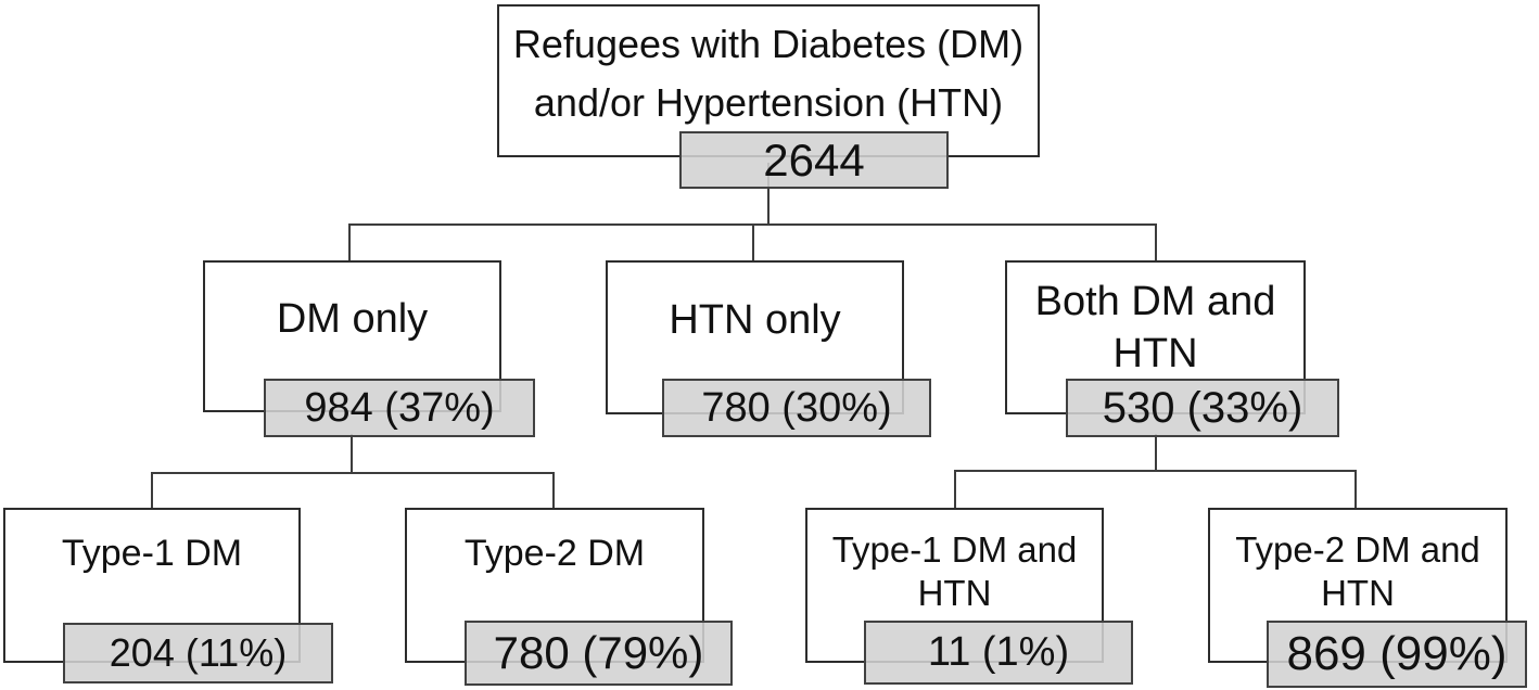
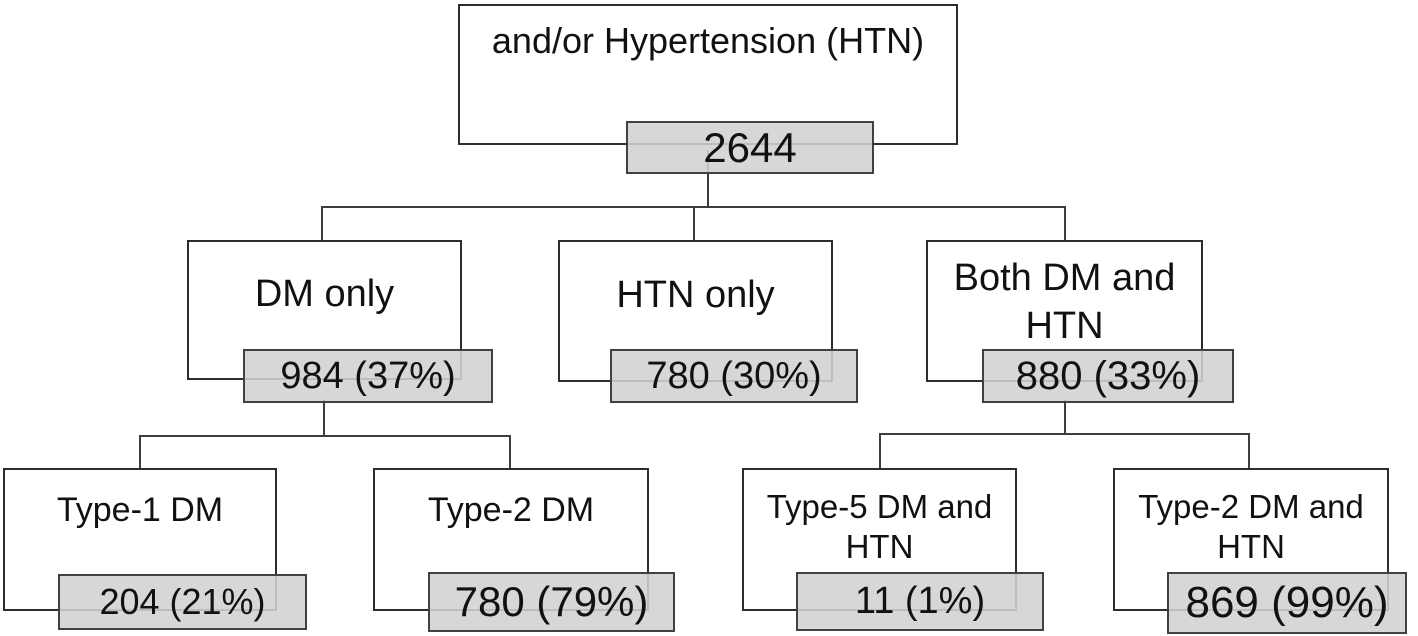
- Refugees with Diabetes (DM)
  and/or Hypertension (HTN)
  2644
  DM only
  984 (37%)
  HTN only
  780 (30%)
  Both DM and
  HTN
- 530 (33%)
+ 880 (33%)
  Type-1 DM
- 204 (11%)
+ 204 (21%)
  Type-2 DM
  780 (79%)
- Type-1 DM and
+ Type-5 DM and
  HTN
  11 (1%)
  Type-2 DM and
  HTN
  869 (99%)
